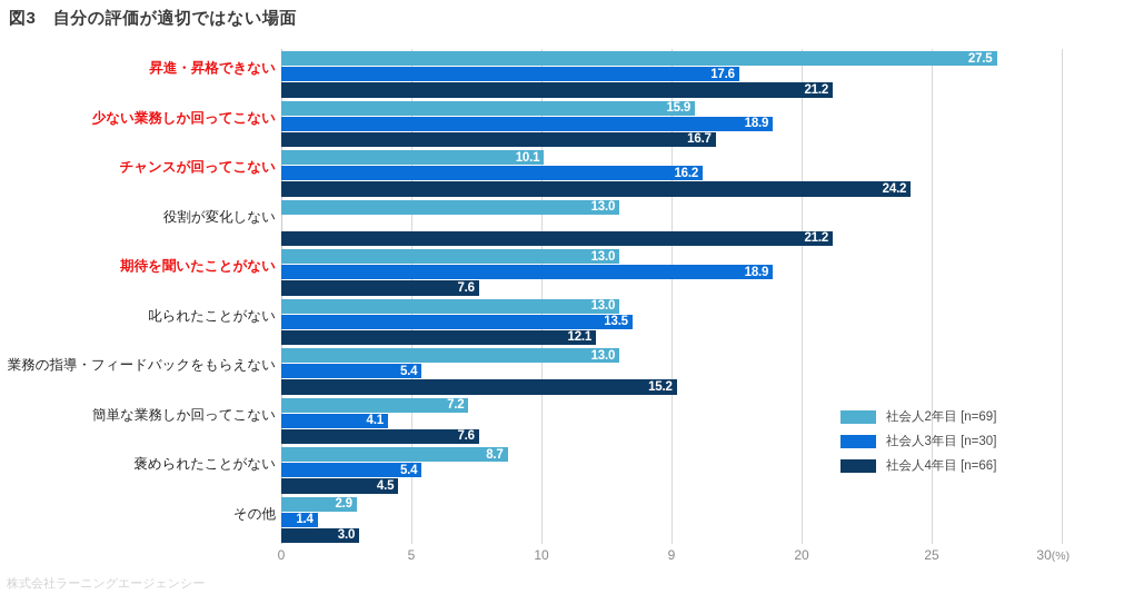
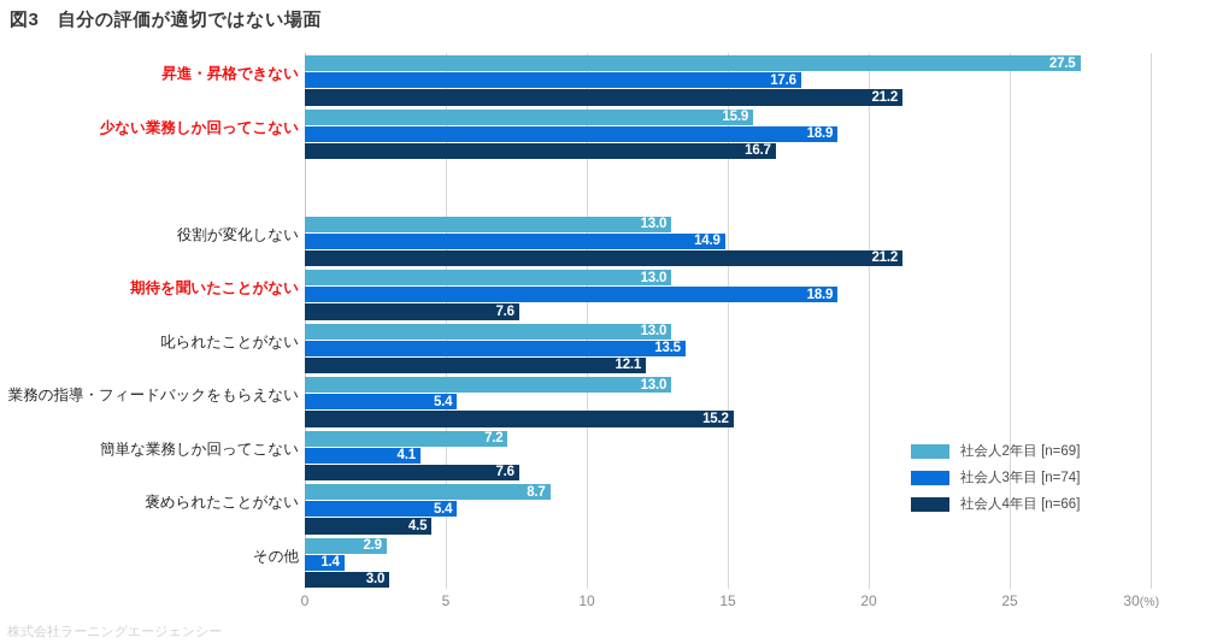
  図3 自分の評価が適切ではない場面
  昇進・昇格できない
  27.5
  17.6
  21.2
  少ない業務しか回ってこない
  15.9
  18.9
  16.7
- チャンスが回ってこない
- 10.1
- 16.2
- 24.2
  役割が変化しない
  13.0
+ 14.9
  21.2
  期待を聞いたことがない
  13.0
  18.9
  7.6
  叱られたことがない
  13.0
  13.5
  12.1
  業務の指導・フィードバックをもらえない
  13.0
  5.4
  15.2
  簡単な業務しか回ってこない
  7.2
  4.1
  7.6
  褒められたことがない
  8.7
  5.4
  4.5
  その他
  2.9
  1.4
  3.0
  0
  5
  10
- 9
+ 15
  20
  25
  30(%)
  社会人2年目 [n=69]
- 社会人3年目 [n=30]
+ 社会人3年目 [n=74]
  社会人4年目 [n=66]
  株式会社ラーニングエージェンシー
